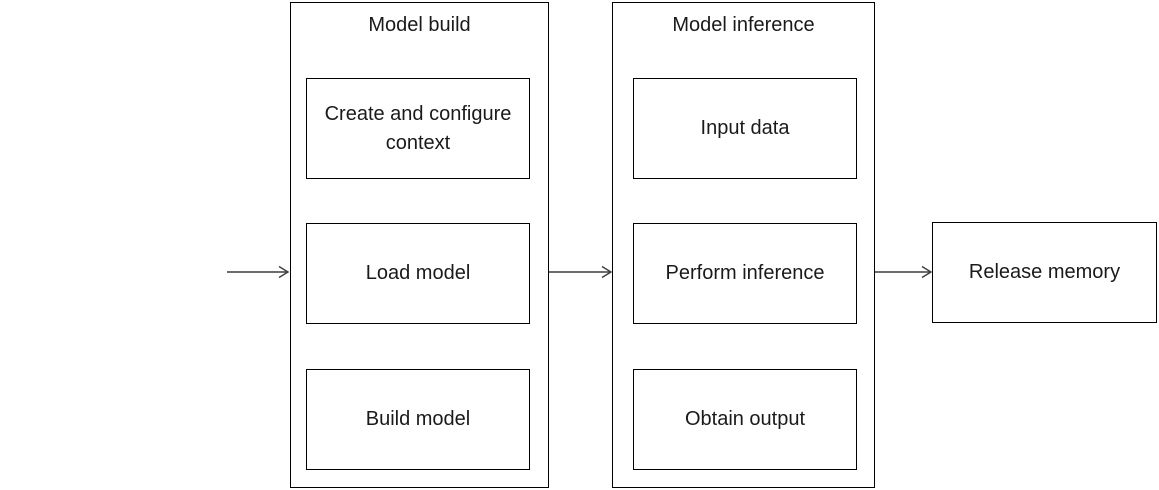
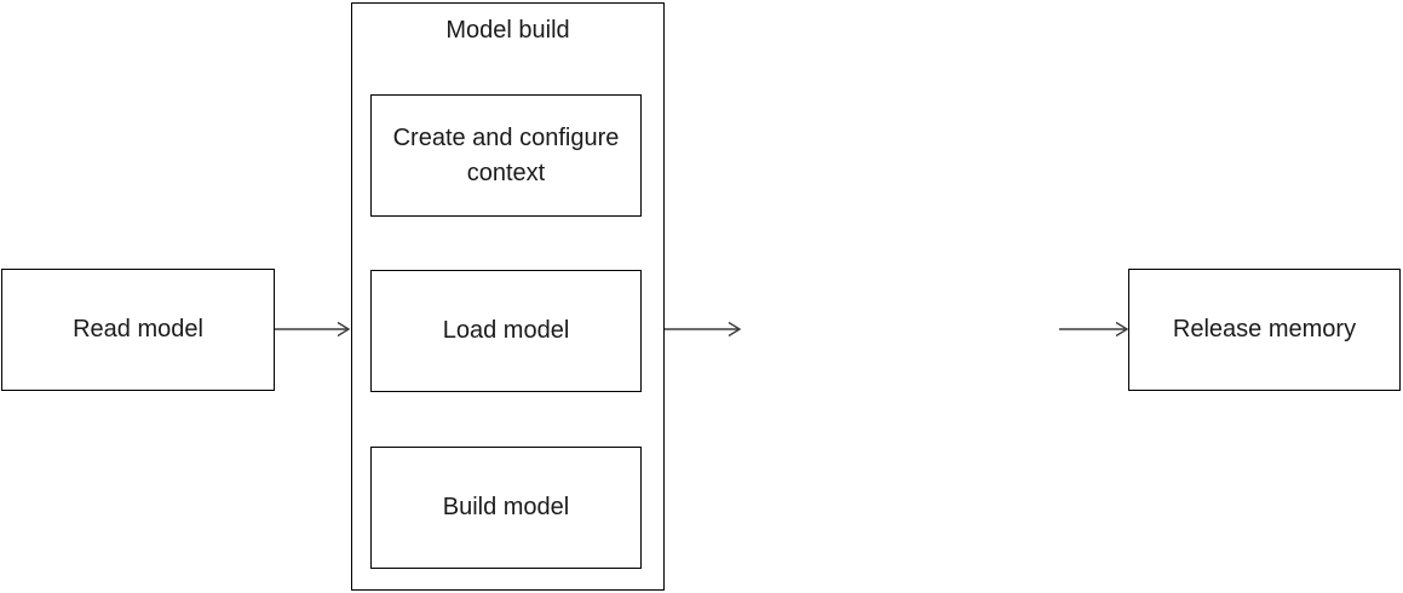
+ Read model
  Model build
  Create and configure context
  Load model
  Build model
- Model inference
- Input data
- Perform inference
- Obtain output
  Release memory
